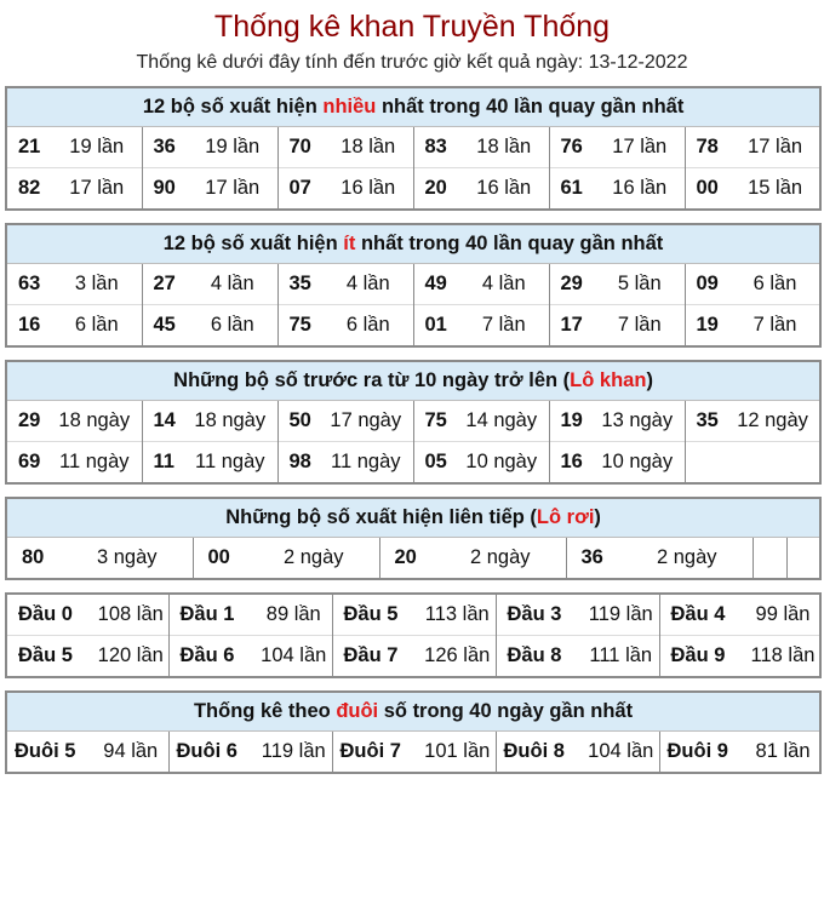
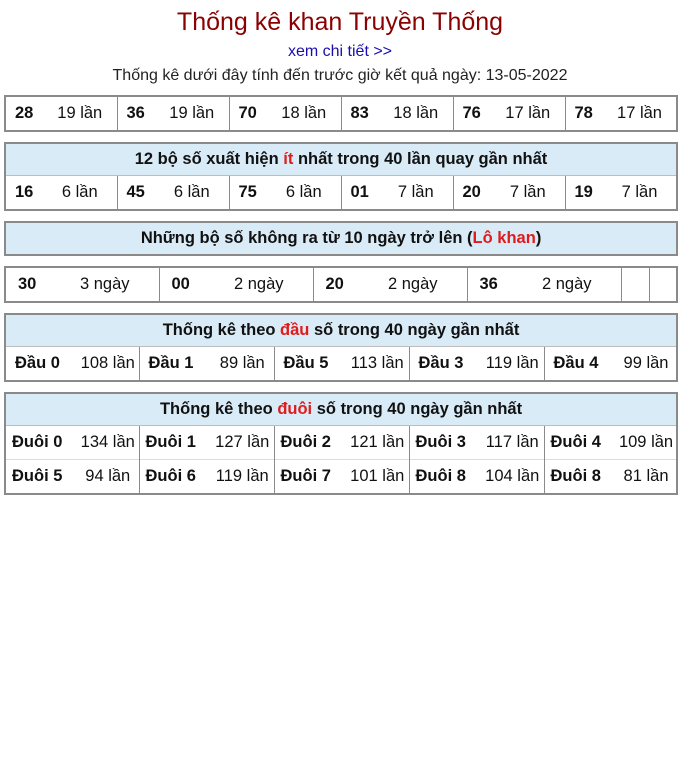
  Thống kê khan Truyền Thống
+ xem chi tiết >>
- Thống kê dưới đây tính đến trước giờ kết quả ngày: 13-12-2022
+ Thống kê dưới đây tính đến trước giờ kết quả ngày: 13-05-2022
- 12 bộ số xuất hiện nhiều nhất trong 40 lần quay gần nhất
- 21	19 lần	36	19 lần	70	18 lần	83	18 lần	76	17 lần	78	17 lần
+ 28	19 lần	36	19 lần	70	18 lần	83	18 lần	76	17 lần	78	17 lần
- 82	17 lần	90	17 lần	07	16 lần	20	16 lần	61	16 lần	00	15 lần
  12 bộ số xuất hiện ít nhất trong 40 lần quay gần nhất
- 63	3 lần	27	4 lần	35	4 lần	49	4 lần	29	5 lần	09	6 lần
- 16	6 lần	45	6 lần	75	6 lần	01	7 lần	17	7 lần	19	7 lần
+ 16	6 lần	45	6 lần	75	6 lần	01	7 lần	20	7 lần	19	7 lần
- Những bộ số trước ra từ 10 ngày trở lên (Lô khan)
+ Những bộ số không ra từ 10 ngày trở lên (Lô khan)
- 29	18 ngày	14	18 ngày	50	17 ngày	75	14 ngày	19	13 ngày	35	12 ngày
- 69	11 ngày	11	11 ngày	98	11 ngày	05	10 ngày	16	10 ngày
- Những bộ số xuất hiện liên tiếp (Lô rơi)
- 80	3 ngày	00	2 ngày	20	2 ngày	36	2 ngày
+ 30	3 ngày	00	2 ngày	20	2 ngày	36	2 ngày
+ Thống kê theo đầu số trong 40 ngày gần nhất
  Đầu 0	108 lần	Đầu 1	89 lần	Đầu 5	113 lần	Đầu 3	119 lần	Đầu 4	99 lần
- Đầu 5	120 lần	Đầu 6	104 lần	Đầu 7	126 lần	Đầu 8	111 lần	Đầu 9	118 lần
  Thống kê theo đuôi số trong 40 ngày gần nhất
+ Đuôi 0	134 lần	Đuôi 1	127 lần	Đuôi 2	121 lần	Đuôi 3	117 lần	Đuôi 4	109 lần
- Đuôi 5	94 lần	Đuôi 6	119 lần	Đuôi 7	101 lần	Đuôi 8	104 lần	Đuôi 9	81 lần
+ Đuôi 5	94 lần	Đuôi 6	119 lần	Đuôi 7	101 lần	Đuôi 8	104 lần	Đuôi 8	81 lần
